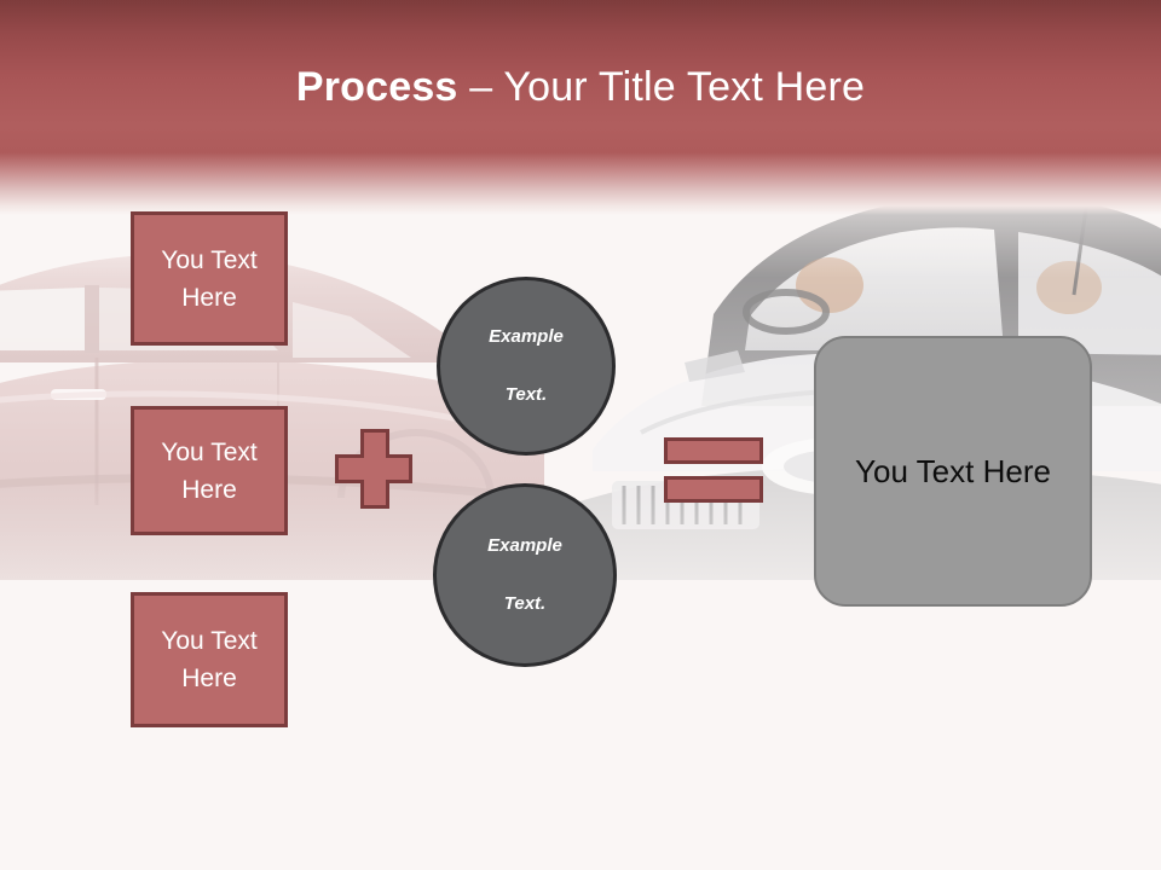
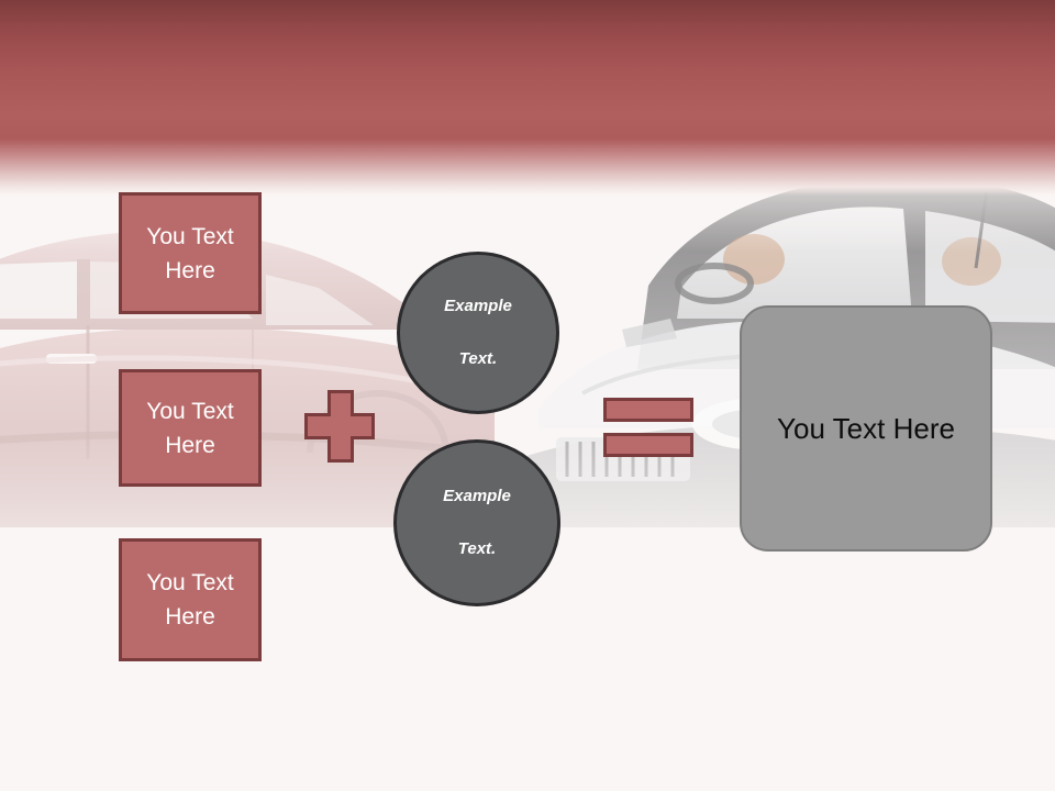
- Process – Your Title Text Here
  You Text Here
  You Text Here
  You Text Here
  Example
  Text.
  Example
  Text.
  You Text Here
